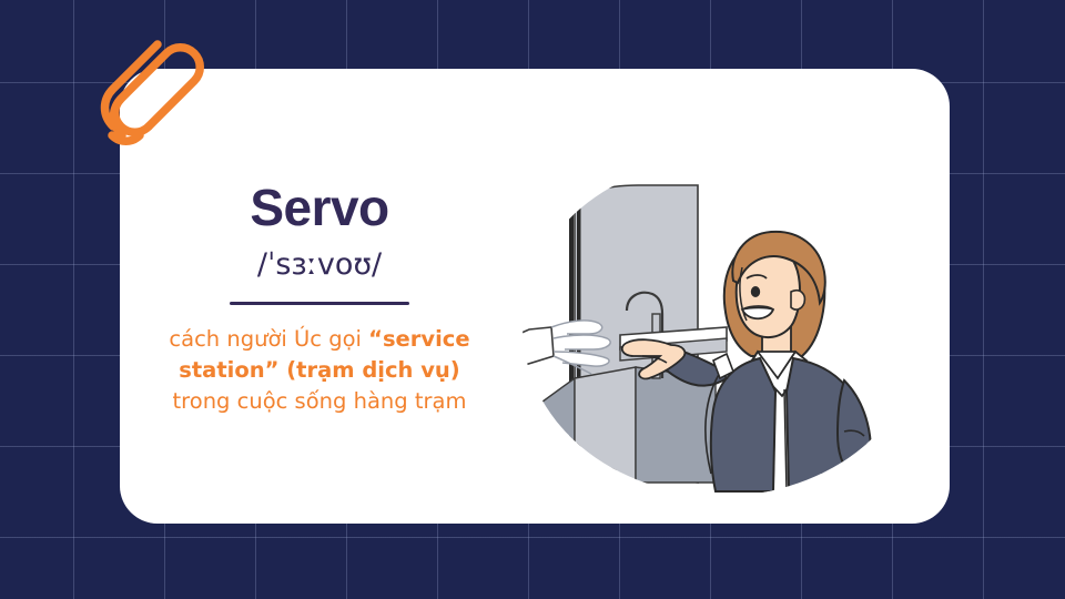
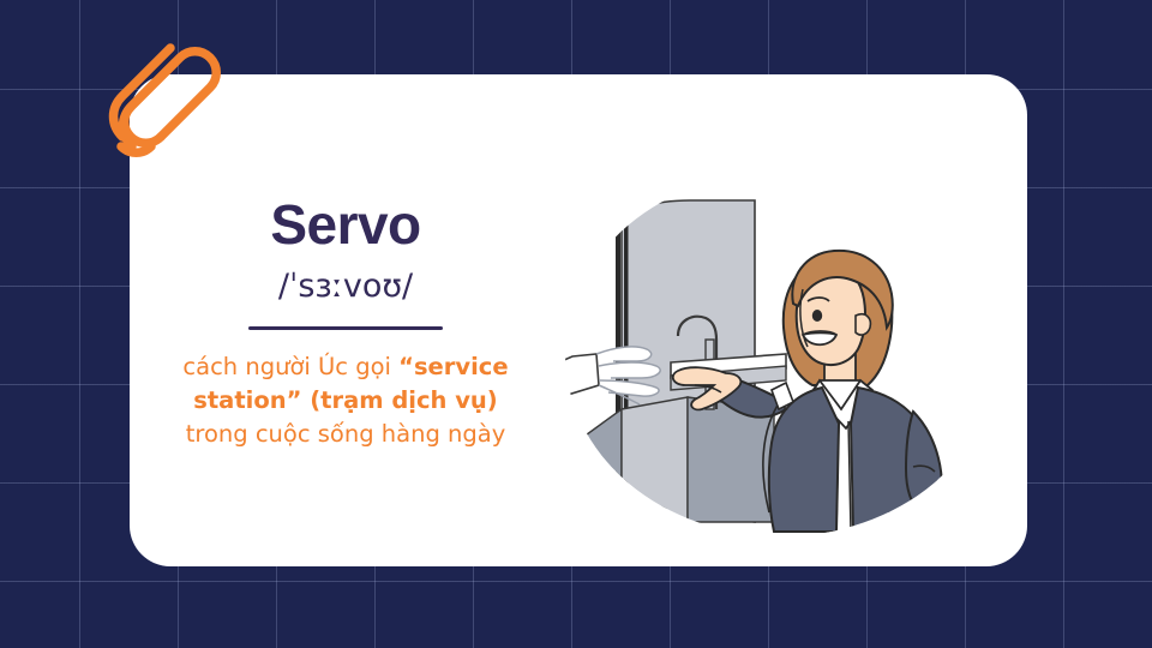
  Servo
  /ˈsɜːvoʊ/
  cách người Úc gọi “service
  station” (trạm dịch vụ)
- trong cuộc sống hàng trạm
+ trong cuộc sống hàng ngày
